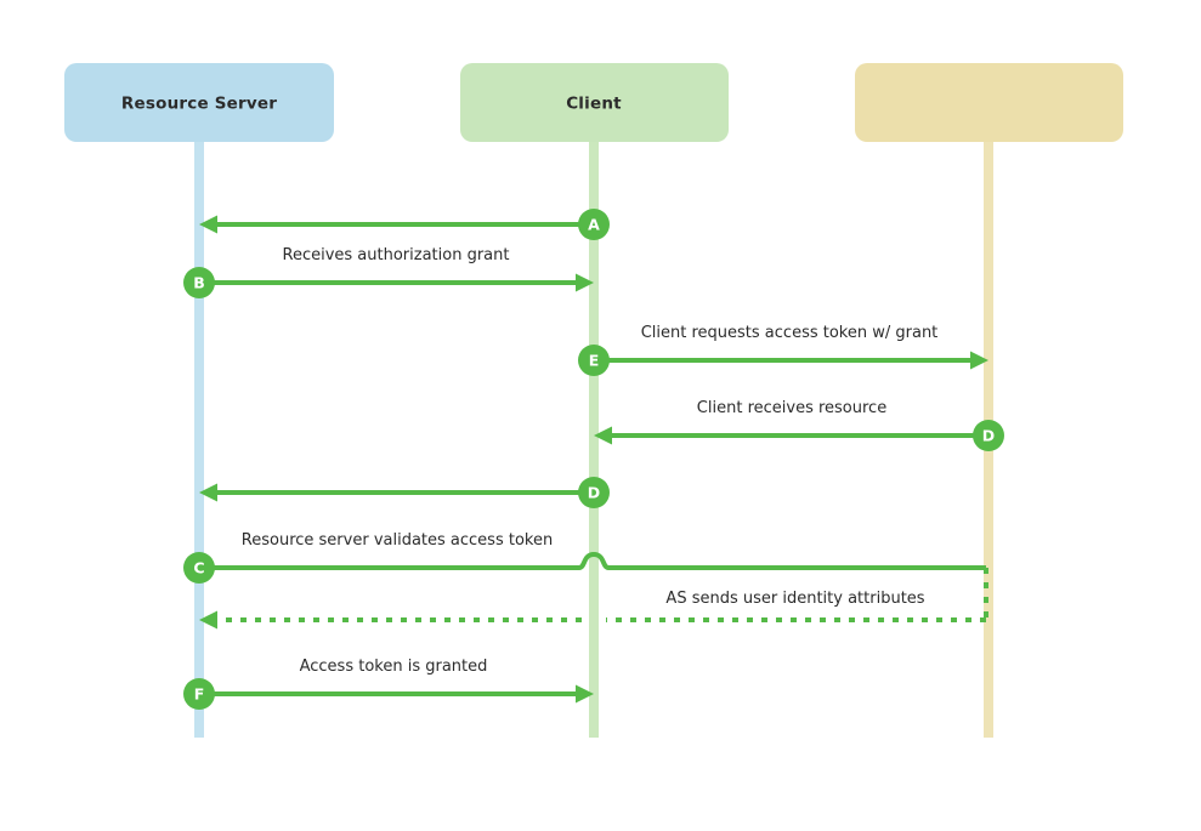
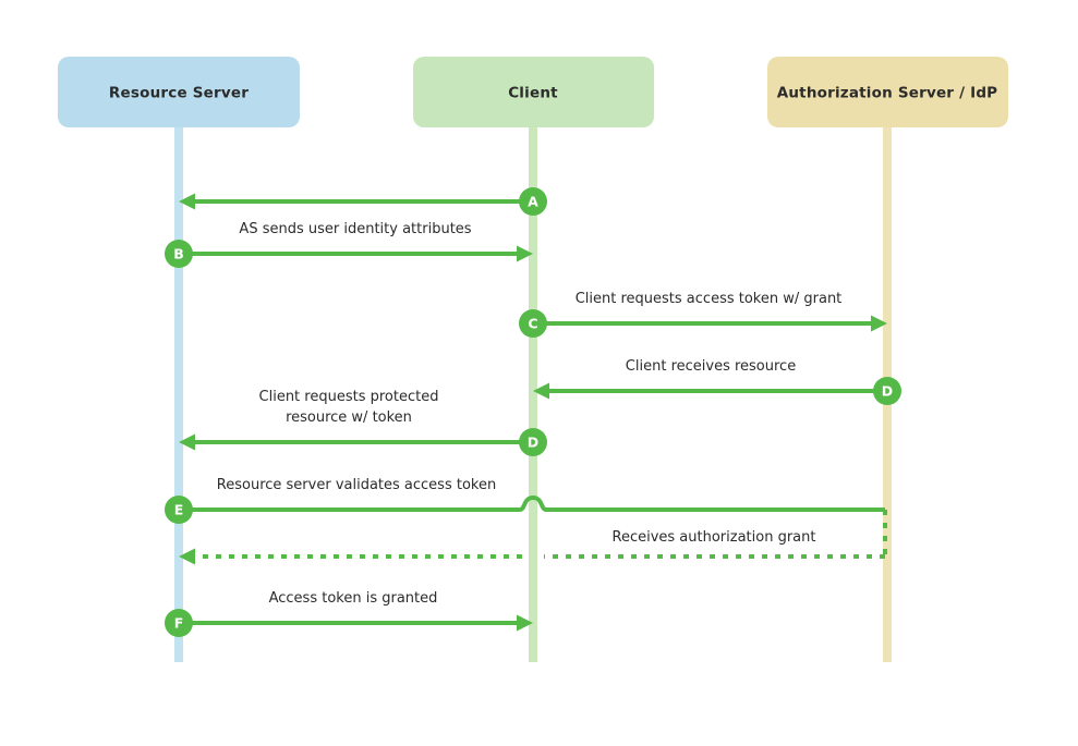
  Resource Server
  Client
+ Authorization Server / IdP
- Receives authorization grant
+ AS sends user identity attributes
  Client requests access token w/ grant
  Client receives resource
+ Client requests protected resource w/ token
  Resource server validates access token
- AS sends user identity attributes
+ Receives authorization grant
  Access token is granted
  A
  B
- E
+ C
  D
  D
- C
+ E
  F
